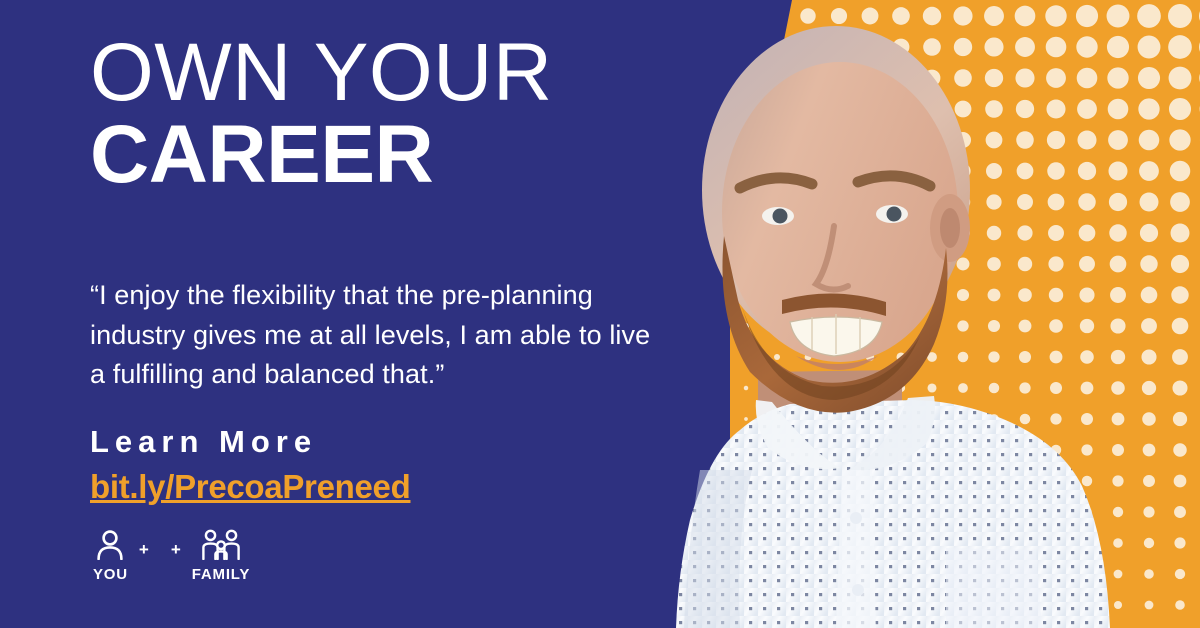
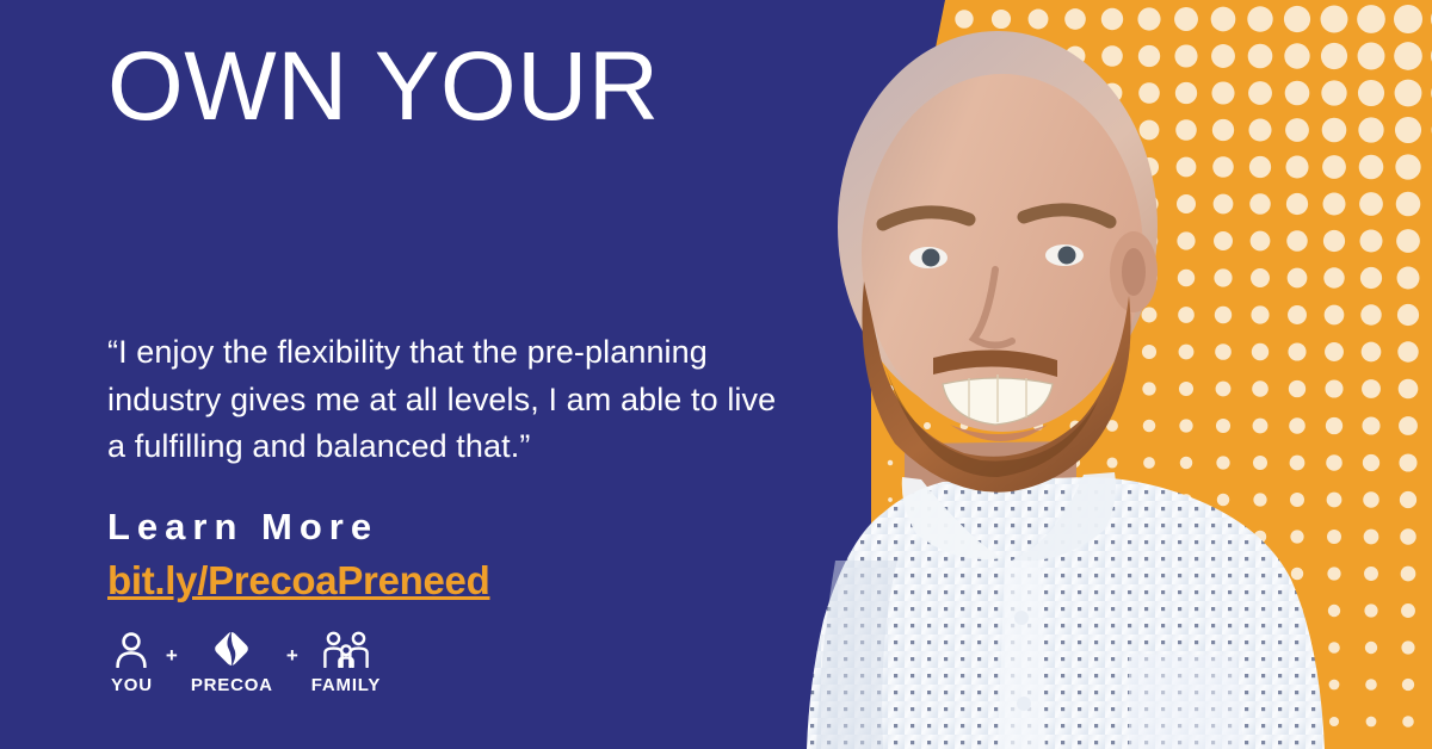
  OWN YOUR
- CAREER
  “I enjoy the flexibility that the pre-planning industry gives me at all levels, I am able to live a fulfilling and balanced that.”
  Learn More
  bit.ly/PrecoaPreneed
  YOU
  +
+ PRECOA
  +
  FAMILY
